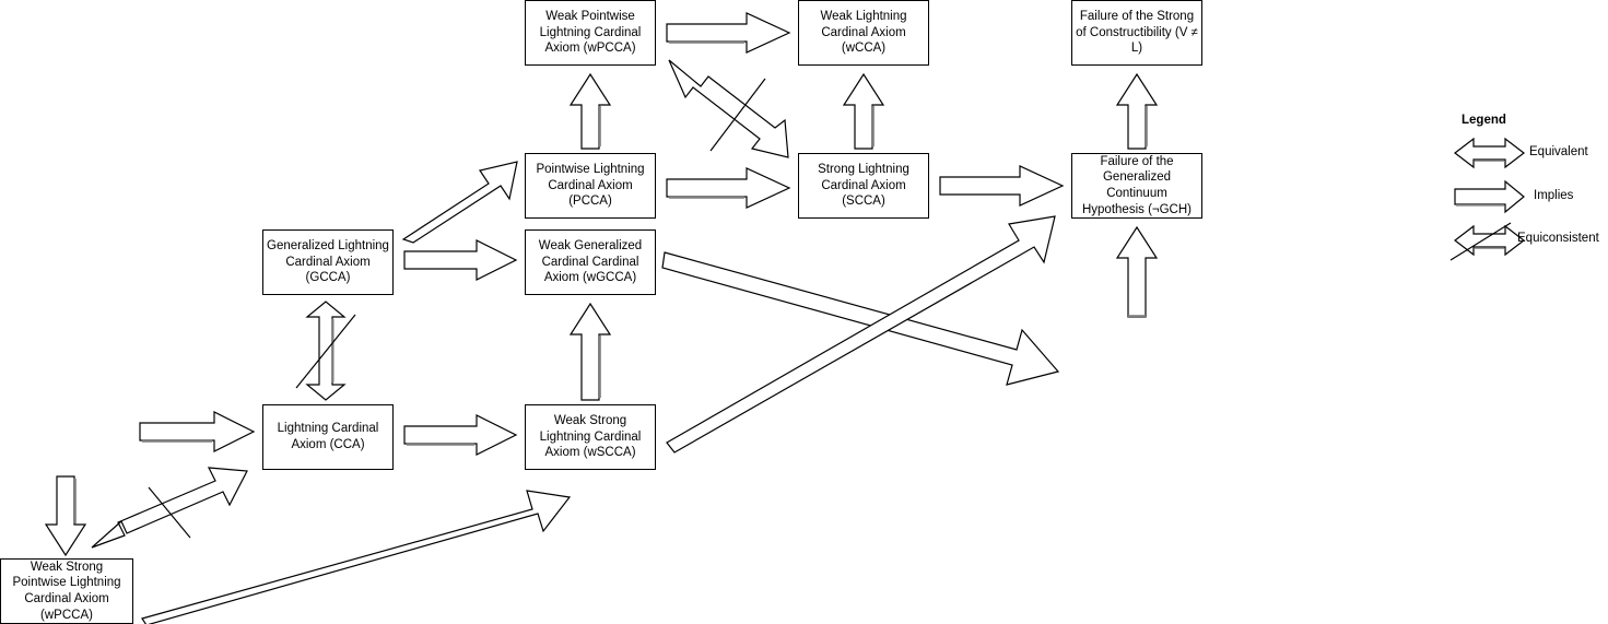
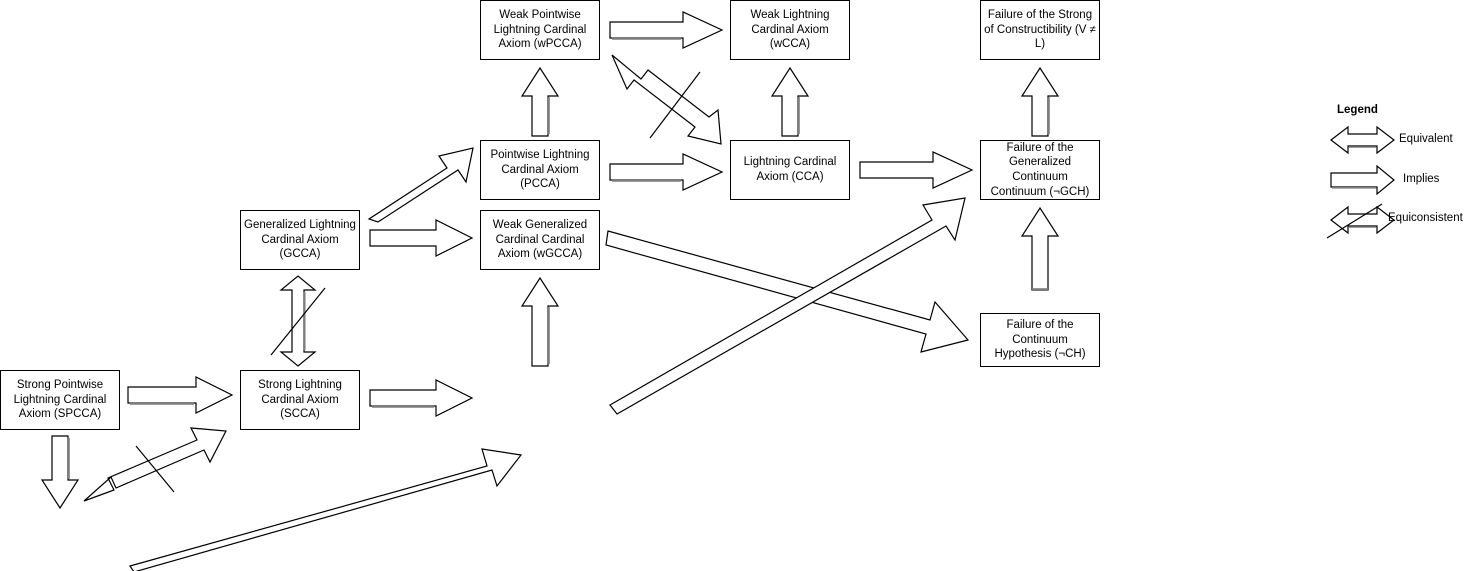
  Weak Pointwise Lightning Cardinal Axiom (wPCCA)
  Weak Lightning Cardinal Axiom (wCCA)
  Failure of the Strong of Constructibility (V ≠ L)
  Pointwise Lightning Cardinal Axiom (PCCA)
- Strong Lightning Cardinal Axiom (SCCA)
+ Lightning Cardinal Axiom (CCA)
- Failure of the Generalized Continuum Hypothesis (¬GCH)
+ Failure of the Generalized Continuum Continuum (¬GCH)
  Generalized Lightning Cardinal Axiom (GCCA)
  Weak Generalized Cardinal Cardinal Axiom (wGCCA)
+ Failure of the Continuum Hypothesis (¬CH)
+ Strong Pointwise Lightning Cardinal Axiom (SPCCA)
- Lightning Cardinal Axiom (CCA)
+ Strong Lightning Cardinal Axiom (SCCA)
- Weak Strong Lightning Cardinal Axiom (wSCCA)
- Weak Strong Pointwise Lightning Cardinal Axiom (wPCCA)
  Legend
  Equivalent
  Implies
  Equiconsistent
